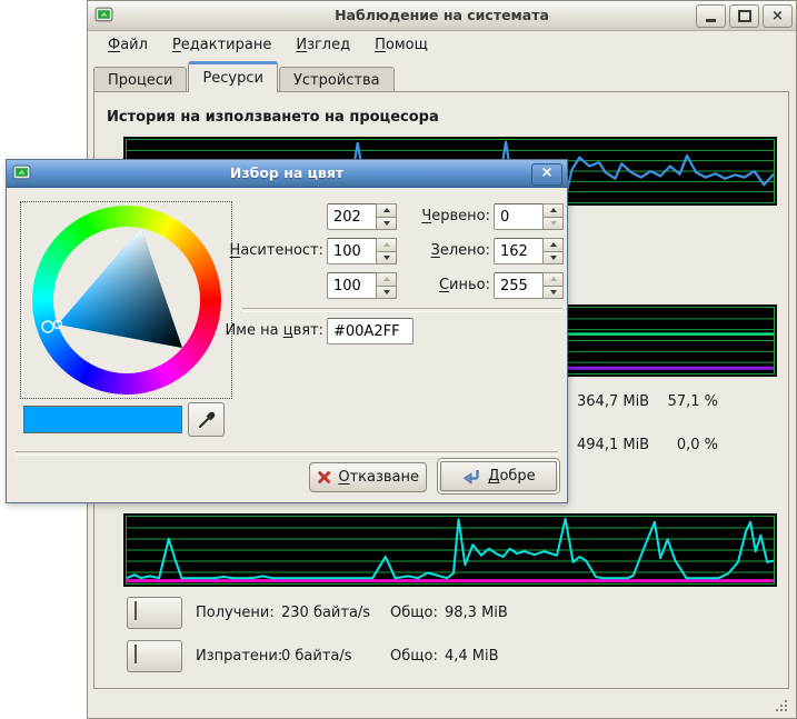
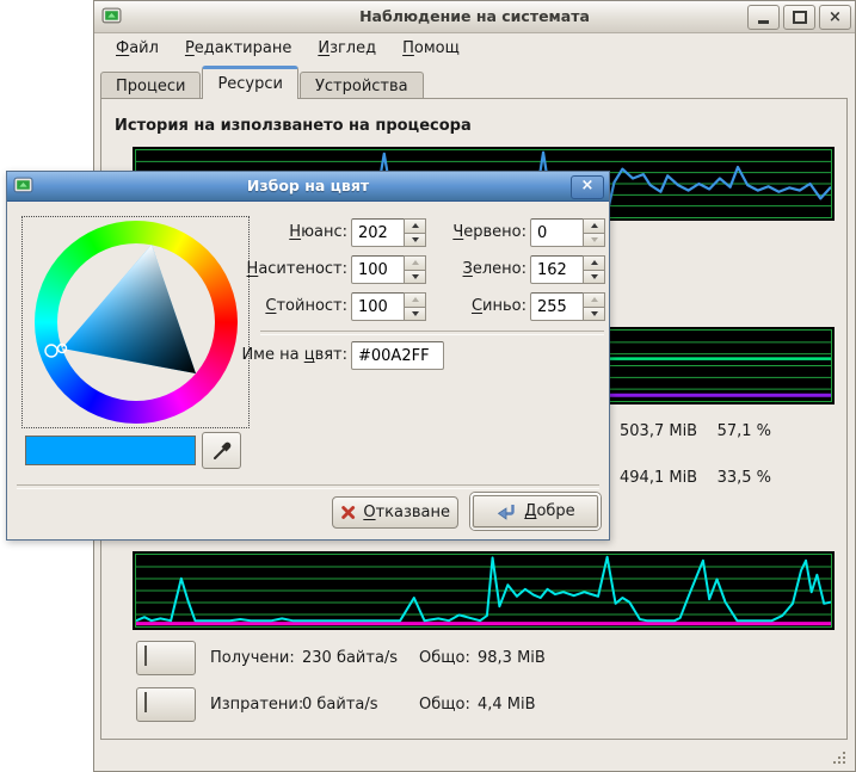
  Наблюдение на системата
  ×
  Файл
  Редактиране
  Изглед
  Помощ
  Процеси
  Ресурси
  Устройства
  История на използването на процесора
- 364,7 MiB
+ 503,7 MiB
  57,1 %
  494,1 MiB
- 0,0 %
+ 33,5 %
  Получени:
  230 байта/s
  Общо:
  98,3 MiB
  Изпратени:
  0 байта/s
  Общо:
  4,4 MiB
  Избор на цвят
  ×
+ Нюанс:
  202
  Червено:
  0
  Наситеност:
  100
  Зелено:
  162
+ Стойност:
  100
  Синьо:
  255
  Име на цвят:
  #00A2FF
  Отказване
  Добре
